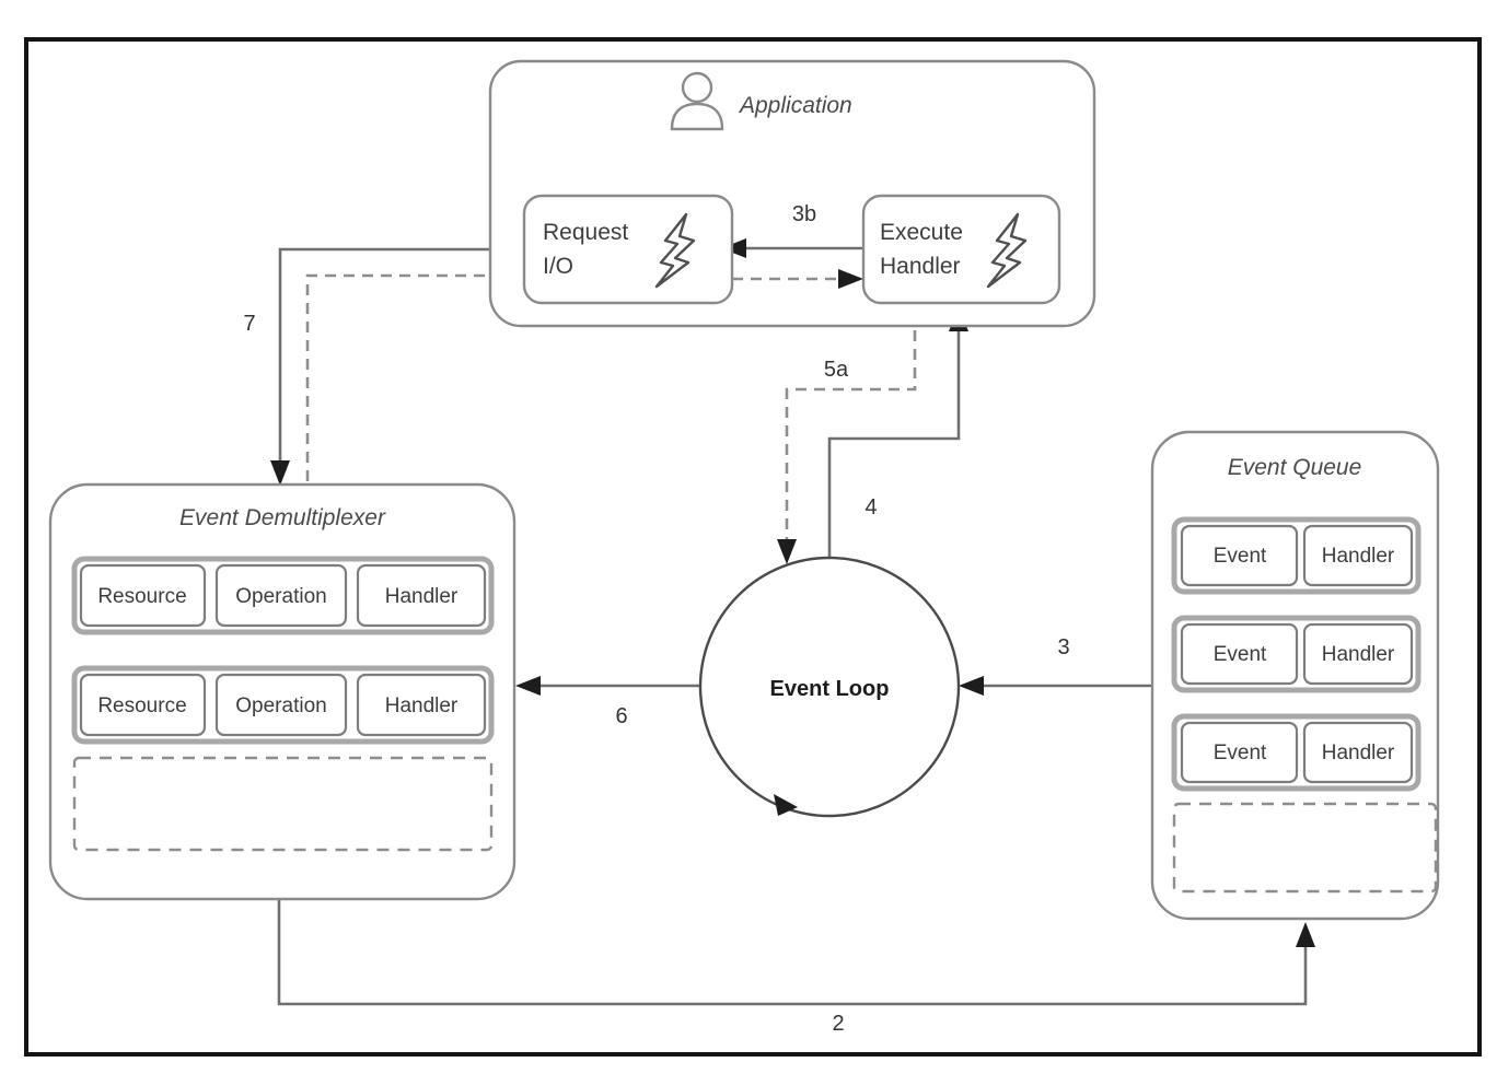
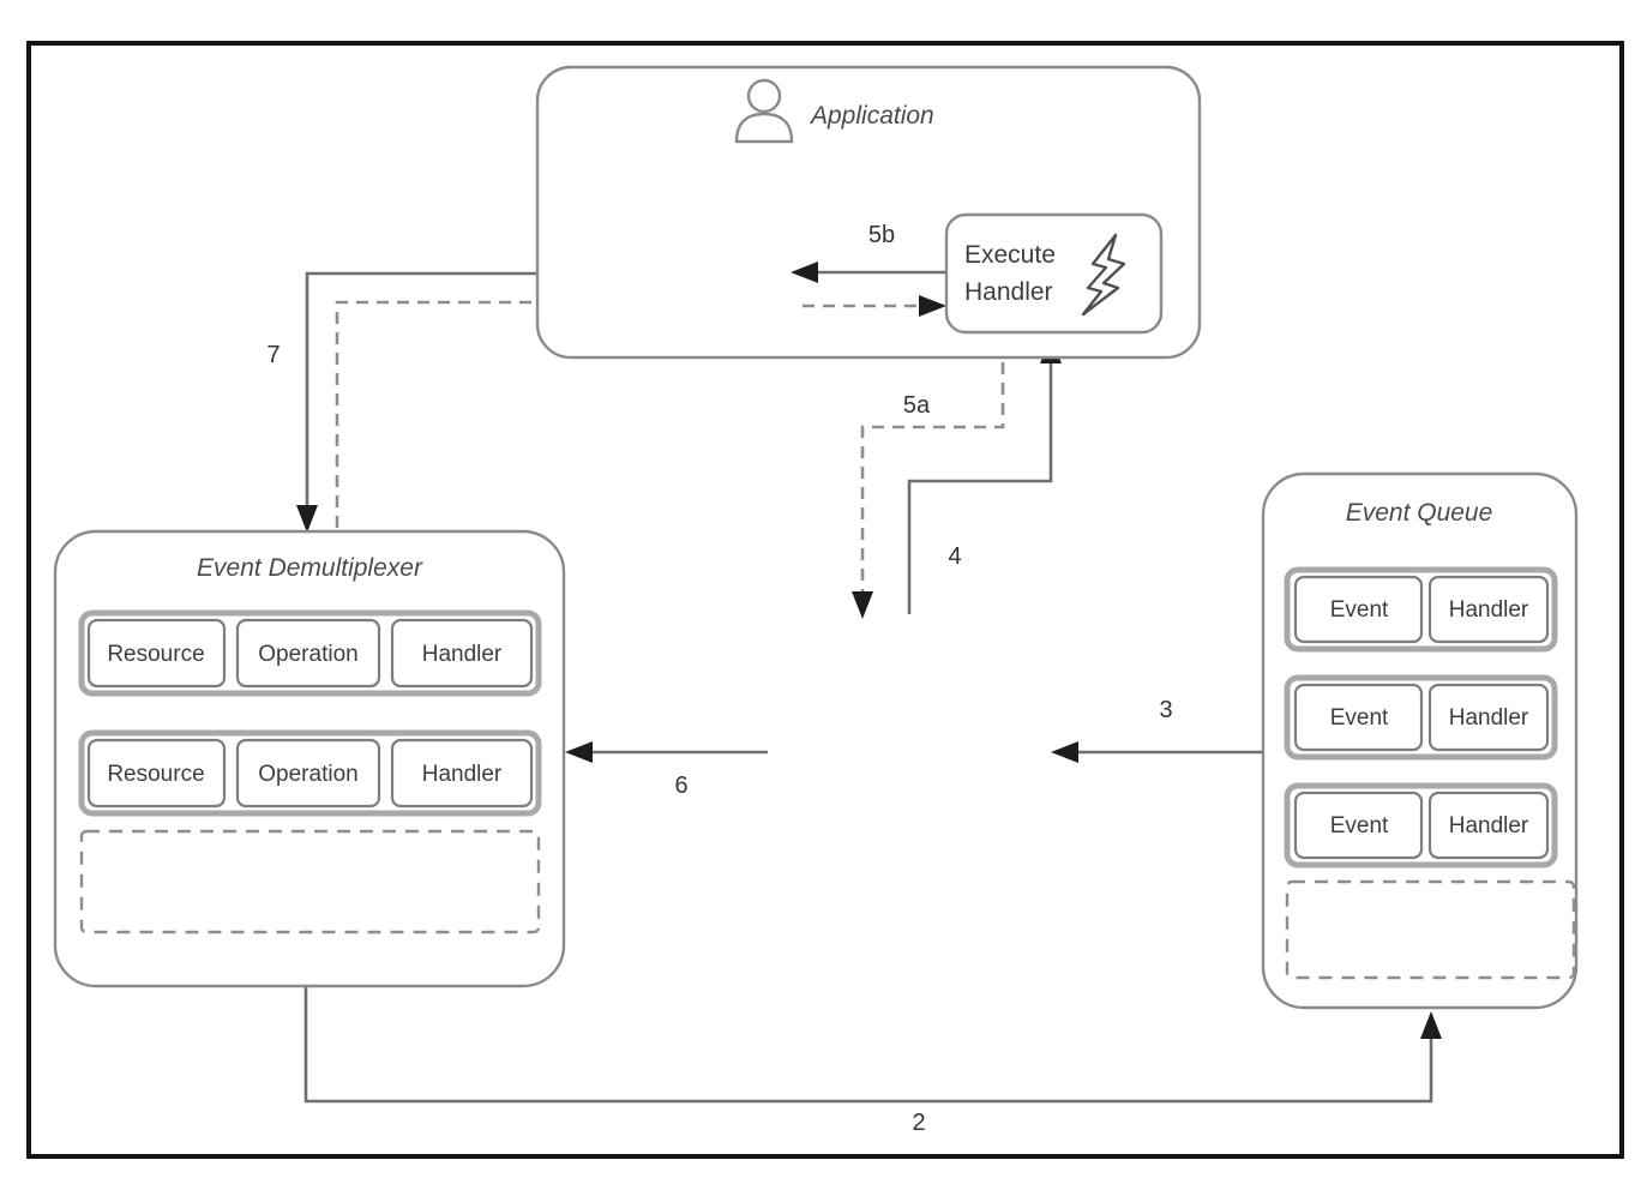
  7
  2
  3
  6
  4
  5a
  Application
- 3b
+ 5b
- Request
- I/O
  Execute
  Handler
  Event Demultiplexer
  Resource
  Operation
  Handler
  Resource
  Operation
  Handler
  Event Queue
  Event
  Handler
  Event
  Handler
  Event
  Handler
- Event Loop
